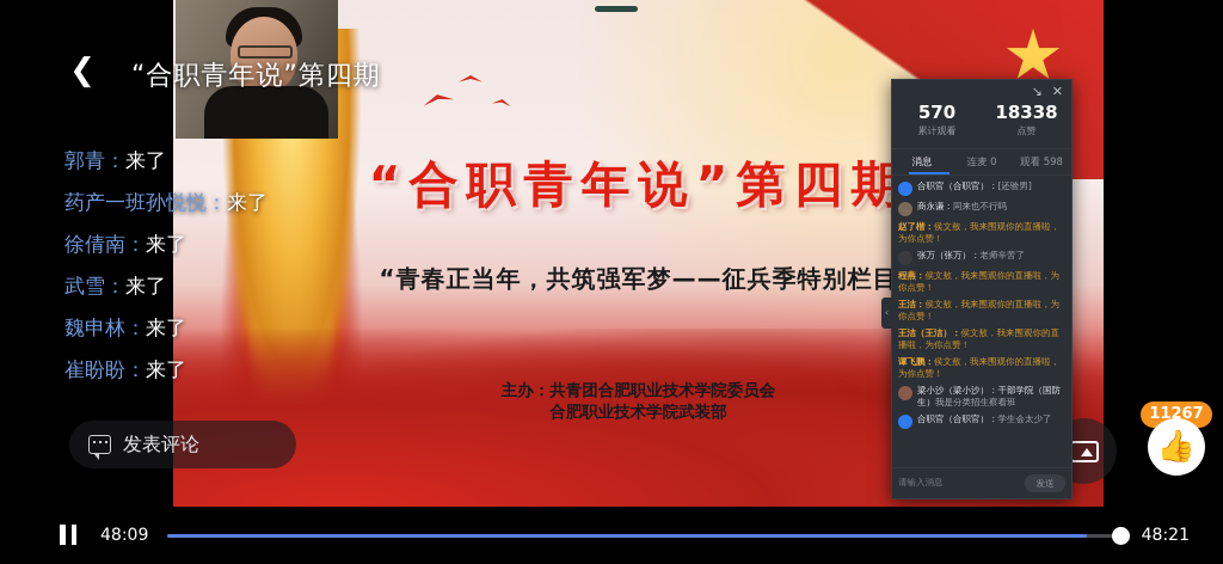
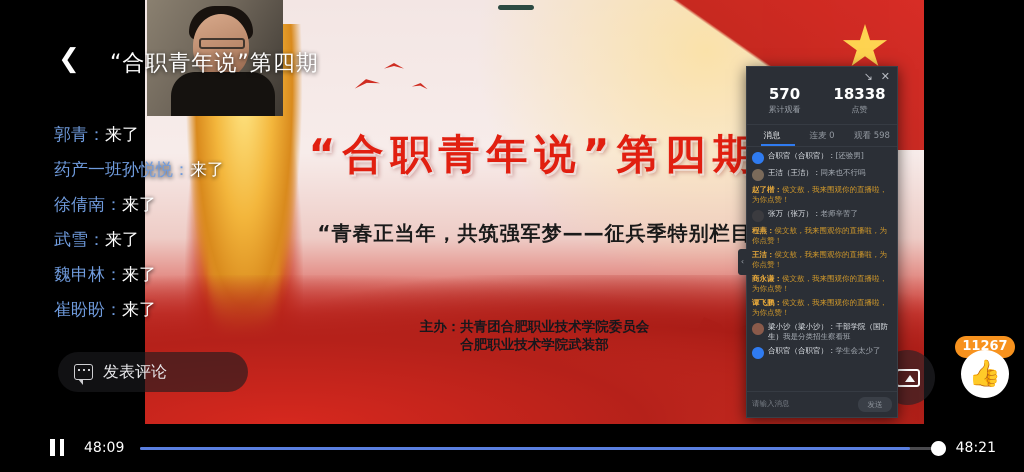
  “合职青年说”第四期
  “青春正当年，共筑强军梦——征兵季特别栏目
  主办：共青团合肥职业技术学院委员会
  合肥职业技术学院武装部
  ❮
  “合职青年说”第四期
  郭青：来了
  药产一班孙悦悦：来了
  徐倩南：来了
  武雪：来了
  魏申林：来了
  崔盼盼：来了
  发表评论
  11267
  👍
  ‹
  ↘
  ✕
  570
  累计观看
  18338
  点赞
  消息
  连麦 0
  观看 598
  合职官（合职官）：[还验男]
- 商永谦：同来也不行吗
+ 王洁（王洁）：同来也不行吗
  赵了楷：侯文敖，我来围观你的直播啦，为你点赞！
  张万（张万）：老师辛苦了
  程燕：侯文敖，我来围观你的直播啦，为你点赞！
  王洁：侯文敖，我来围观你的直播啦，为你点赞！
- 王洁（王洁）：侯文敖，我来围观你的直播啦，为你点赞！
+ 商永谦：侯文敖，我来围观你的直播啦，为你点赞！
  谭飞鹏：侯文敖，我来围观你的直播啦，为你点赞！
  梁小沙（梁小沙）：干部学院（国防生）我是分类招生察看班
  合职官（合职官）：学生会太少了
  请输入消息
  发送
  48:09
  48:21
